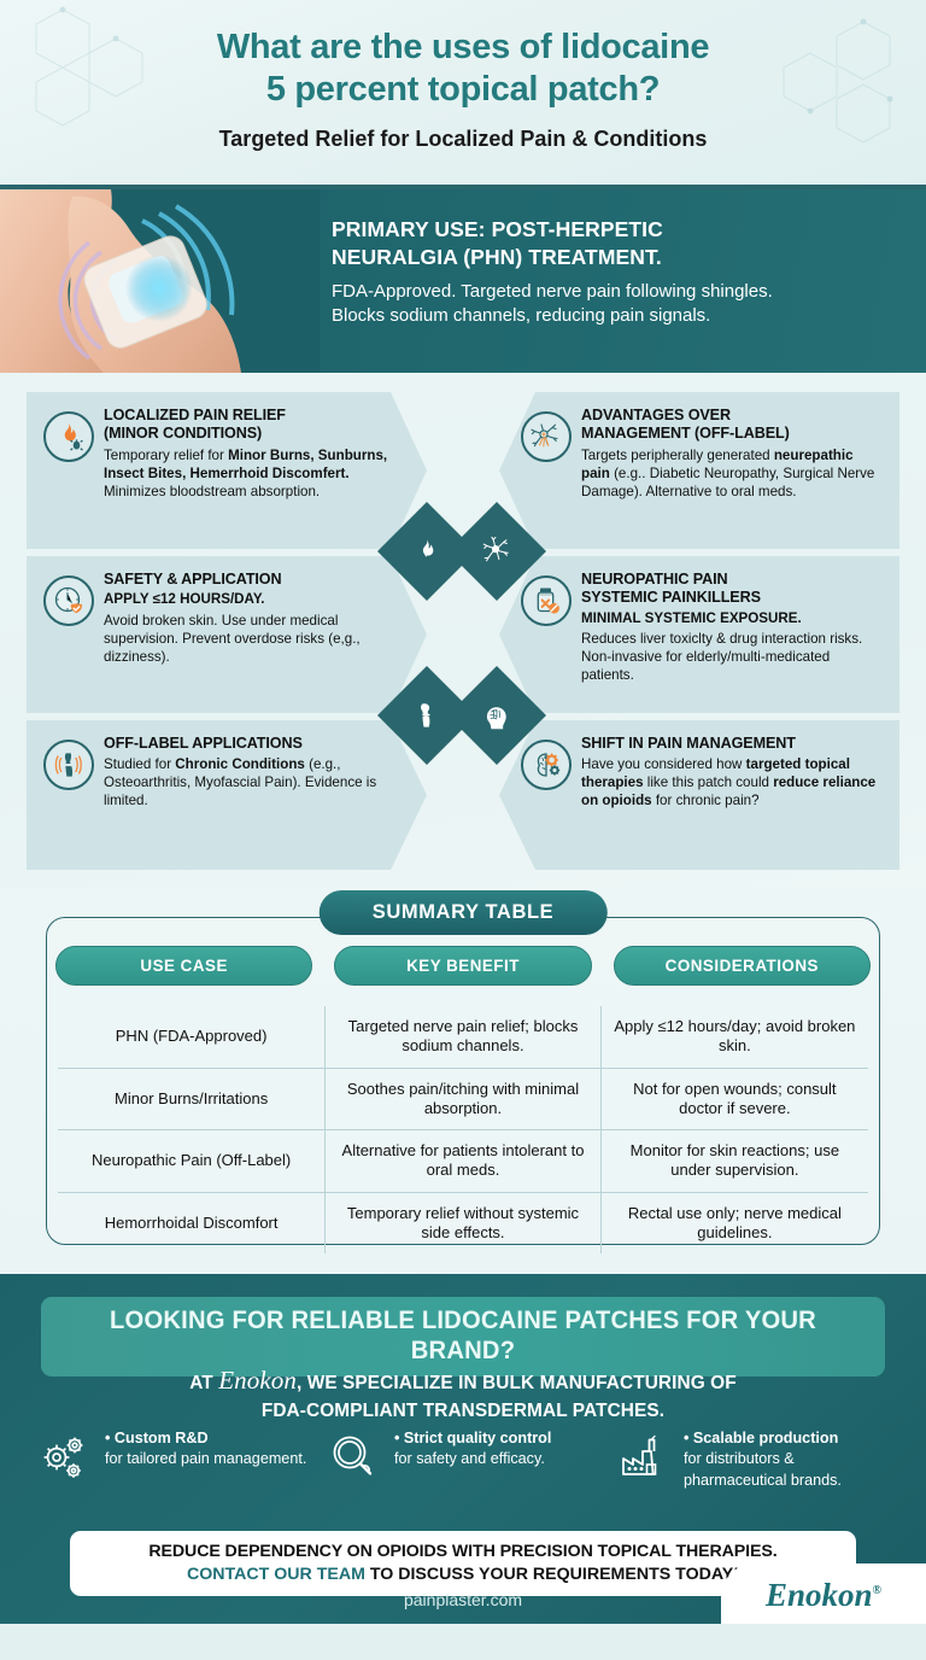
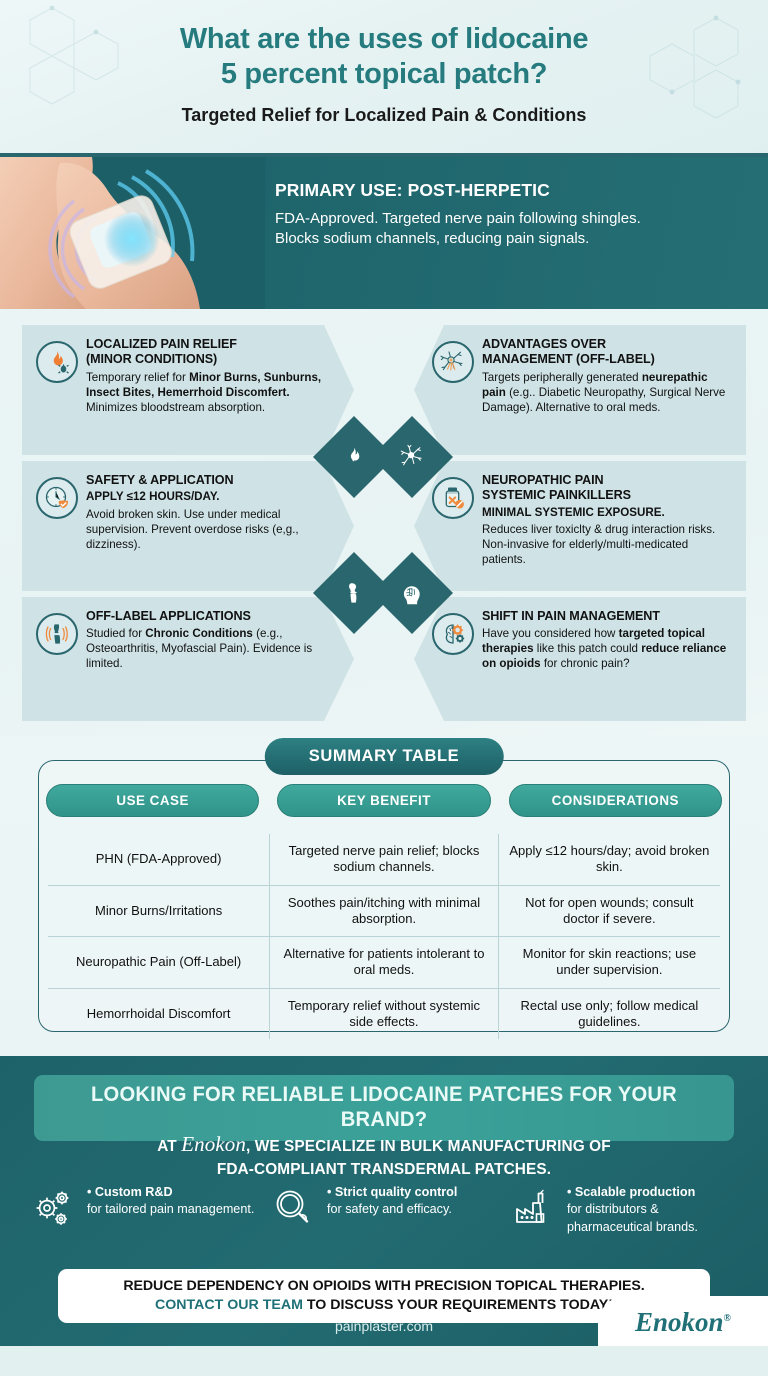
  What are the uses of lidocaine
  5 percent topical patch?
  Targeted Relief for Localized Pain & Conditions
  PRIMARY USE: POST-HERPETIC
- NEURALGIA (PHN) TREATMENT.
  FDA-Approved. Targeted nerve pain following shingles.
  Blocks sodium channels, reducing pain signals.
  LOCALIZED PAIN RELIEF
  (MINOR CONDITIONS)
  Temporary relief for Minor Burns, Sunburns, Insect Bites, Hemerrhoid Discomfert. Minimizes bloodstream absorption.
  ADVANTAGES OVER
  MANAGEMENT (OFF-LABEL)
  Targets peripherally generated neurepathic pain (e.g.. Diabetic Neuropathy, Surgical Nerve Damage). Alternative to oral meds.
  SAFETY & APPLICATION
  APPLY ≤12 HOURS/DAY.
  Avoid broken skin. Use under medical supervision. Prevent overdose risks (e,g., dizziness).
  NEUROPATHIC PAIN
  SYSTEMIC PAINKILLERS
  MINIMAL SYSTEMIC EXPOSURE.
  Reduces liver toxiclty & drug interaction risks. Non-invasive for elderly/multi-medicated patients.
  OFF-LABEL APPLICATIONS
  Studied for Chronic Conditions (e.g., Osteoarthritis, Myofascial Pain). Evidence is limited.
  SHIFT IN PAIN MANAGEMENT
  Have you considered how targeted topical therapies like this patch could reduce reliance on opioids for chronic pain?
  SUMMARY TABLE
  USE CASE
  KEY BENEFIT
  CONSIDERATIONS
  PHN (FDA-Approved)	Targeted nerve pain relief; blocks sodium channels.	Apply ≤12 hours/day; avoid broken skin.
  Minor Burns/Irritations	Soothes pain/itching with minimal absorption.	Not for open wounds; consult doctor if severe.
  Neuropathic Pain (Off-Label)	Alternative for patients intolerant to oral meds.	Monitor for skin reactions; use under supervision.
- Hemorrhoidal Discomfort	Temporary relief without systemic side effects.	Rectal use only; nerve medical guidelines.
+ Hemorrhoidal Discomfort	Temporary relief without systemic side effects.	Rectal use only; follow medical guidelines.
  LOOKING FOR RELIABLE LIDOCAINE PATCHES FOR YOUR BRAND?
  AT Enokon, WE SPECIALIZE IN BULK MANUFACTURING OF
  FDA-COMPLIANT TRANSDERMAL PATCHES.
  • Custom R&D
  for tailored pain management.
  • Strict quality control
  for safety and efficacy.
  • Scalable production
  for distributors & pharmaceutical brands.
  REDUCE DEPENDENCY ON OPIOIDS WITH PRECISION TOPICAL THERAPIES.
  CONTACT OUR TEAM TO DISCUSS YOUR REQUIREMENTS TODAY
  painplaster.com
  Enokon®
